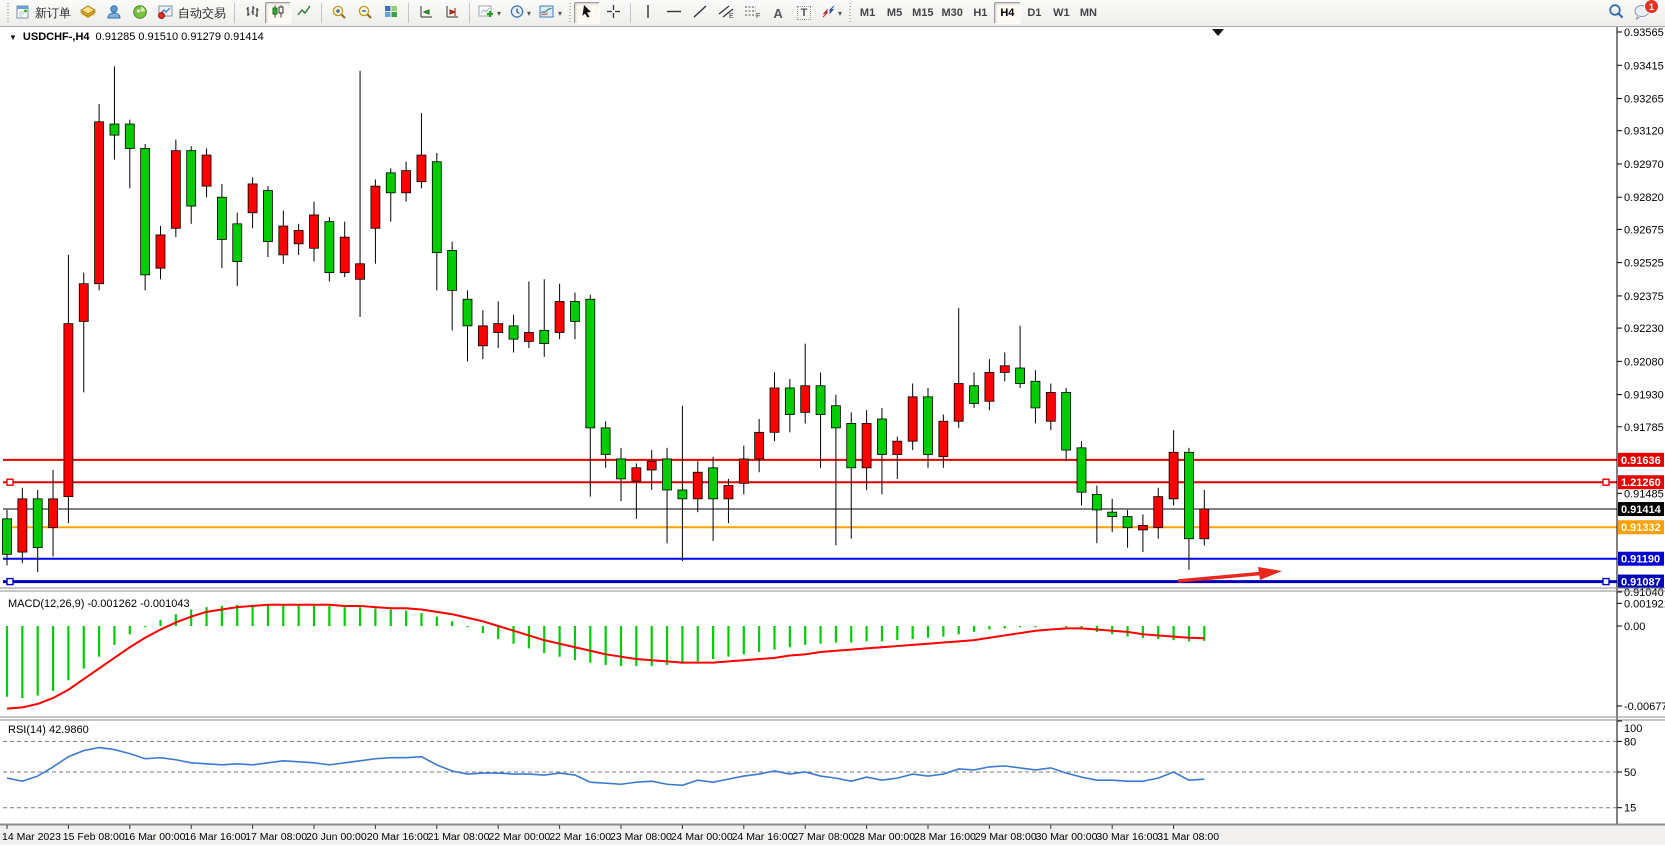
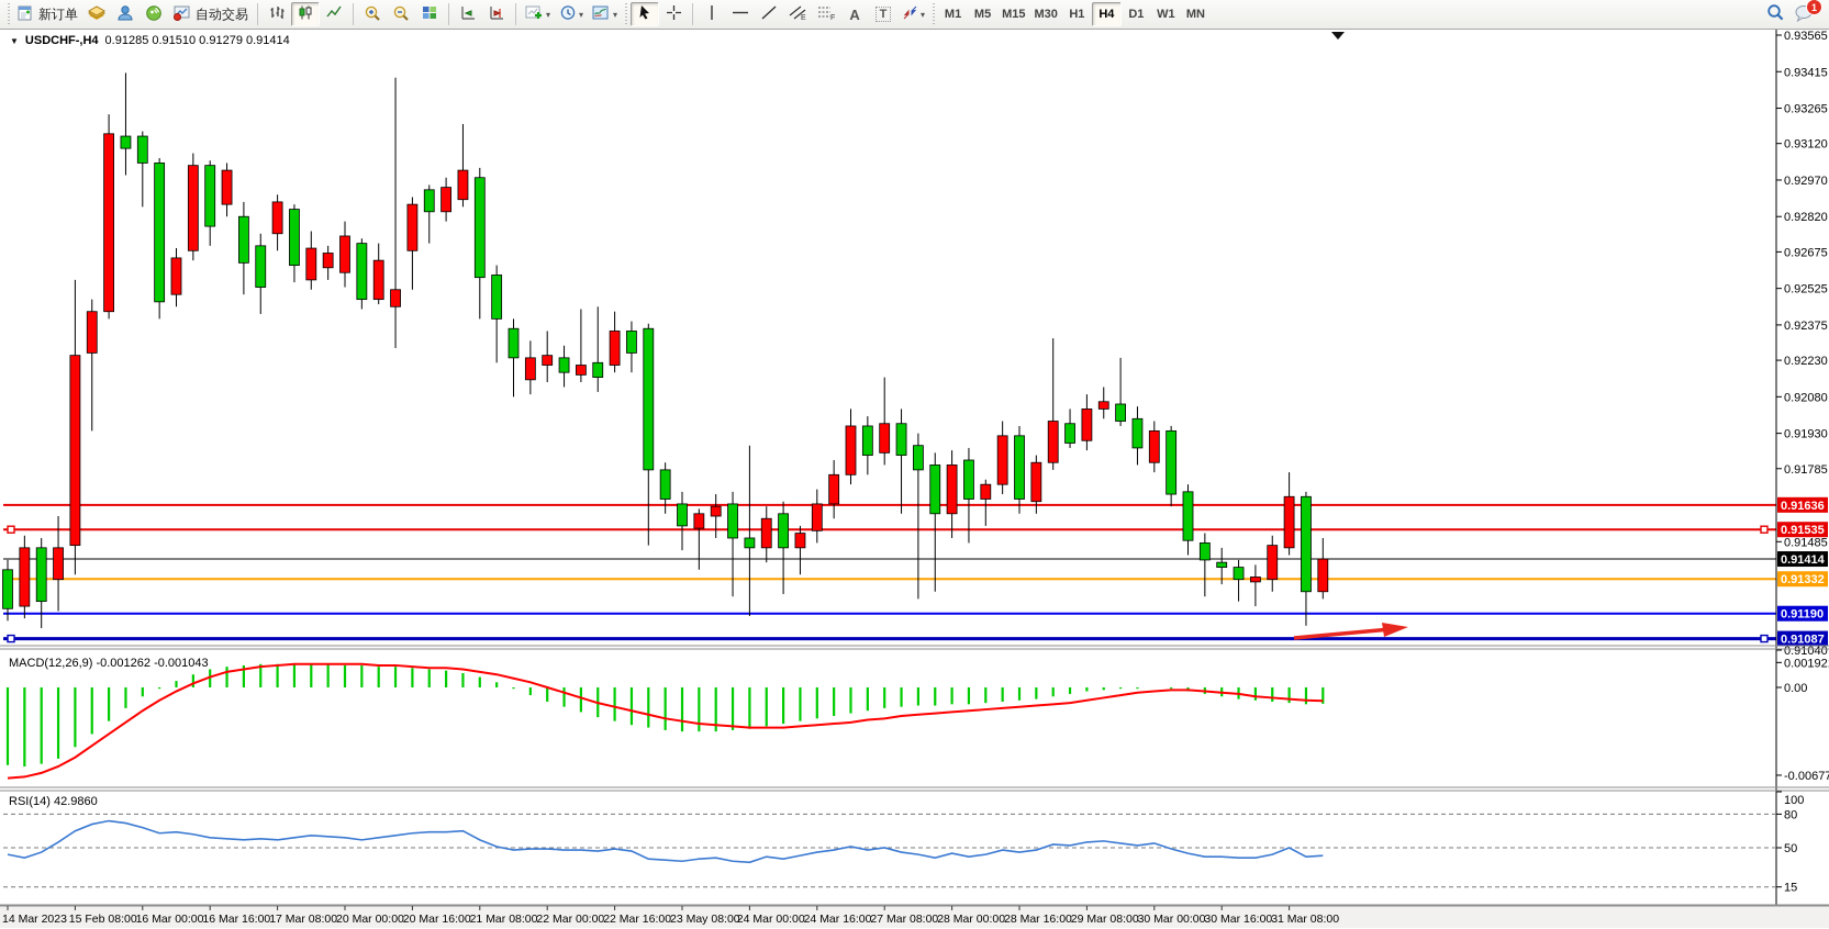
  新订单
  自动交易
  ▾
  ▾
  ▾
  A
  T
  ▾
  M1
  M5
  M15
  M30
  H1
  H4
  D1
  W1
  MN
  1
  0.93565
  0.93415
  0.93265
  0.93120
  0.92970
  0.92820
  0.92675
  0.92525
  0.92375
  0.92230
  0.92080
  0.91930
  0.91785
  0.91485
  0.91040
  0.91636
- 1.21260
+ 0.91535
  0.91414
  0.91332
  0.91190
  0.91087
  0.00192
  0.00
  -0.00677
  100
  80
  50
  15
  14 Mar 2023
  15 Feb 08:00
  16 Mar 00:00
  16 Mar 16:00
  17 Mar 08:00
- 20 Jun 00:00
+ 20 Mar 00:00
  20 Mar 16:00
  21 Mar 08:00
  22 Mar 00:00
  22 Mar 16:00
- 23 Mar 08:00
+ 23 May 08:00
  24 Mar 00:00
  24 Mar 16:00
  27 Mar 08:00
  28 Mar 00:00
  28 Mar 16:00
  29 Mar 08:00
  30 Mar 00:00
  30 Mar 16:00
  31 Mar 08:00
  ▼
  USDCHF-,H4
  0.91285 0.91510 0.91279 0.91414
  MACD(12,26,9) -0.001262 -0.001043
  RSI(14) 42.9860
